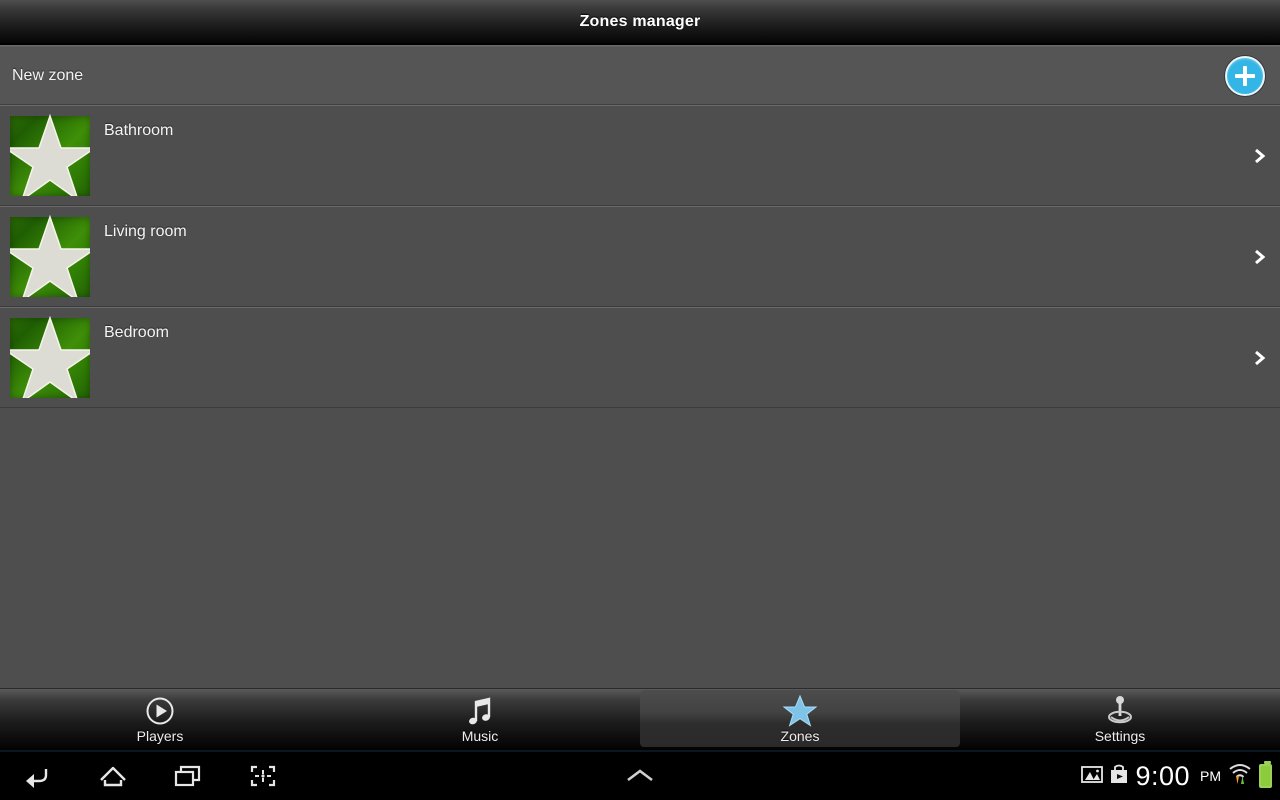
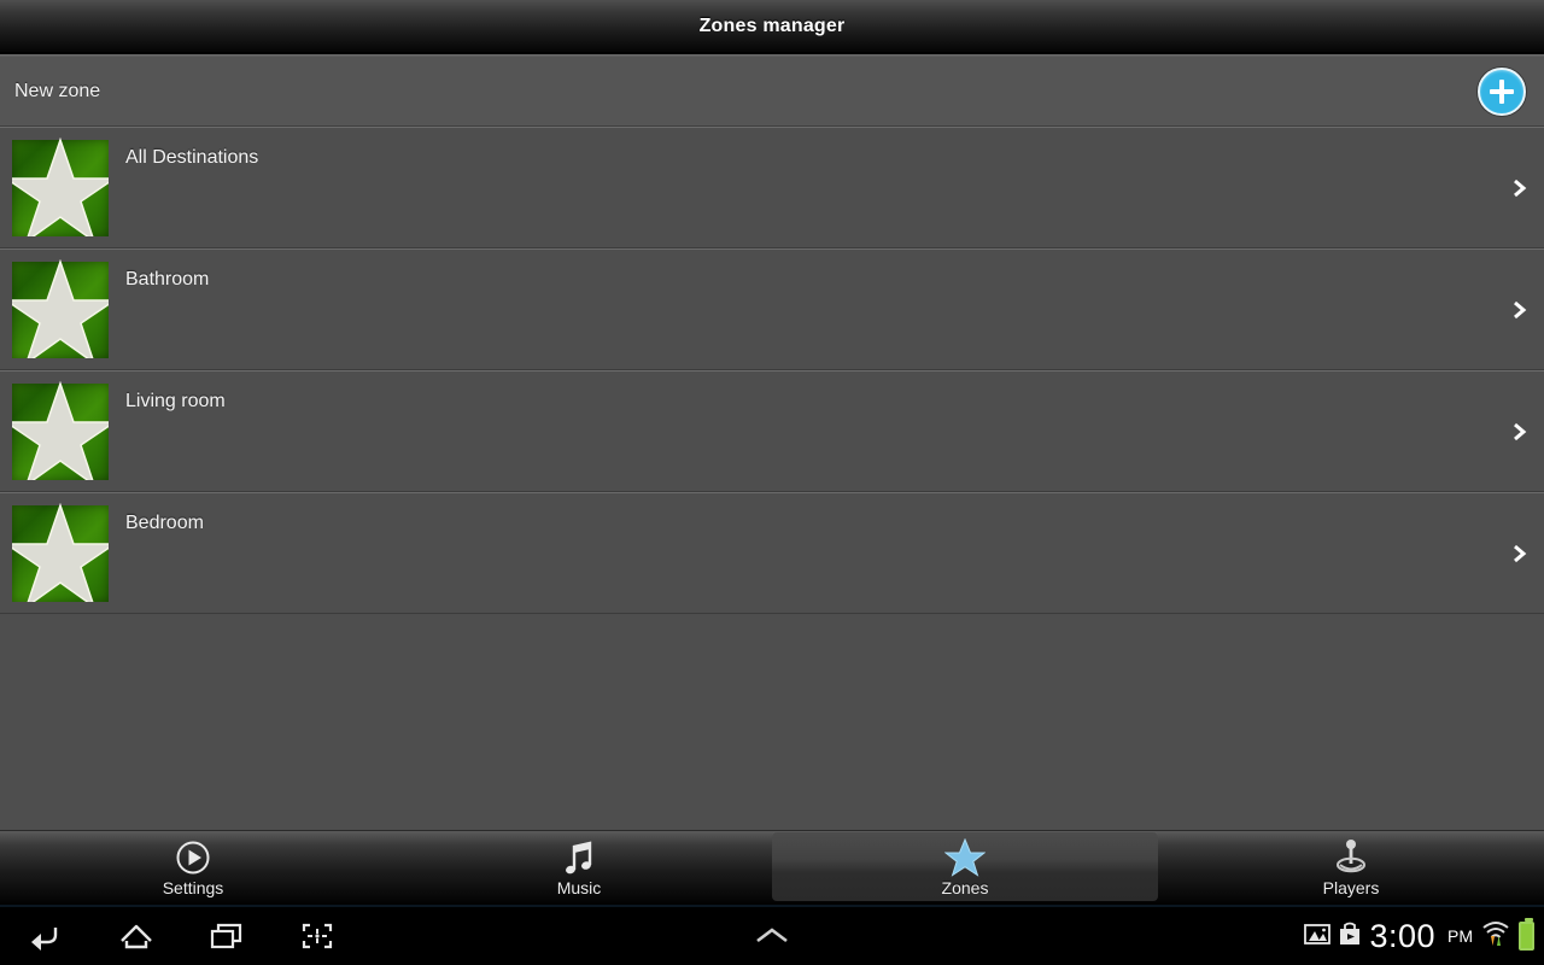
  Zones manager
  New zone
+ All Destinations
  Bathroom
  Living room
  Bedroom
- Players
+ Settings
  Music
  Zones
- Settings
+ Players
- 9:00
+ 3:00
  PM
